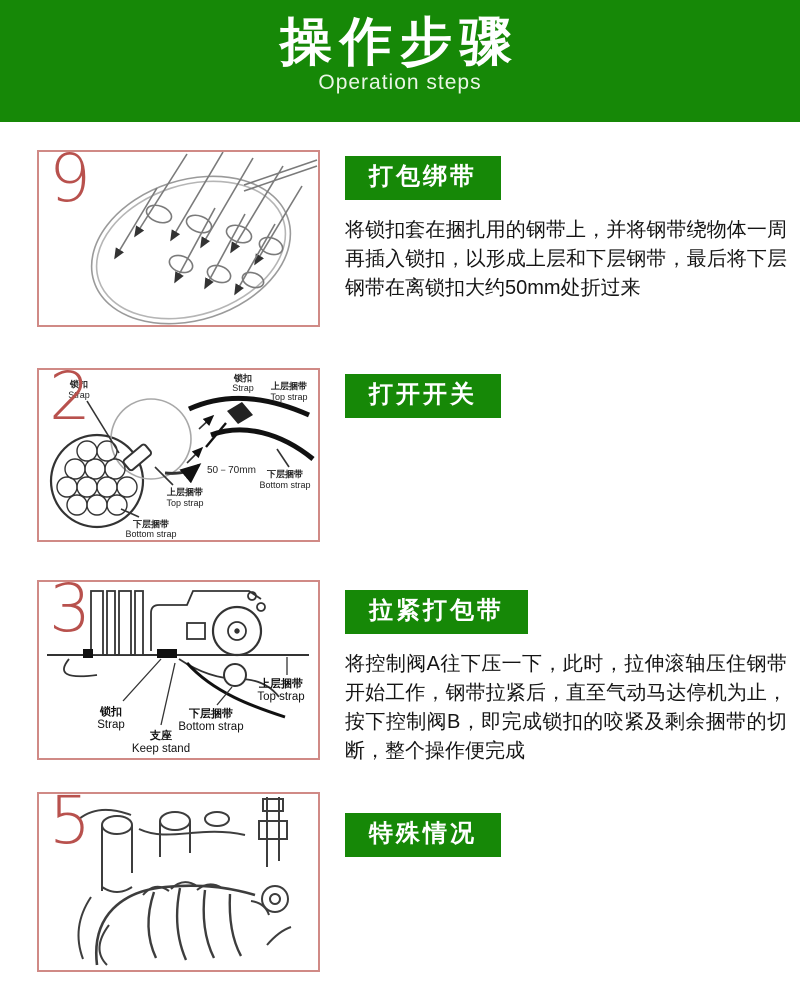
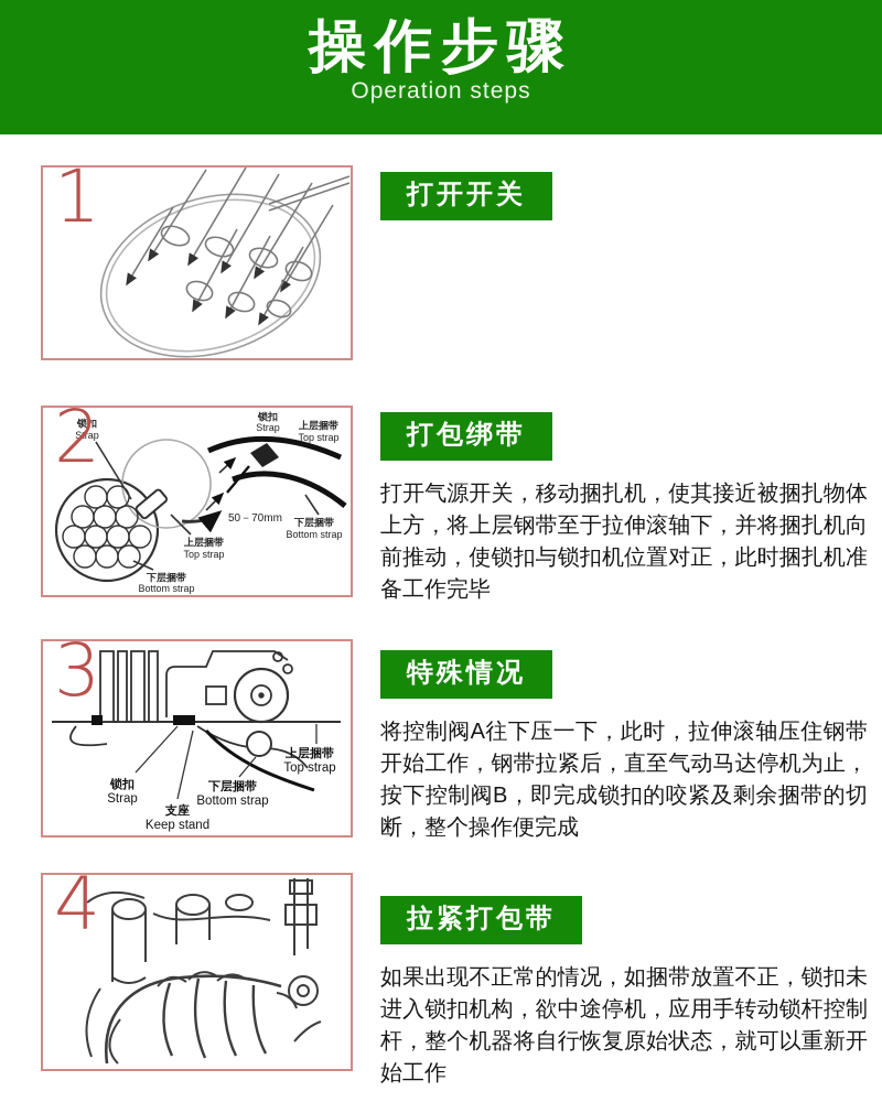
  操作步骤
  Operation steps
- 9
+ 1
- 打包绑带
+ 打开开关
- 将锁扣套在捆扎用的钢带上，并将钢带绕物体一周再插入锁扣，以形成上层和下层钢带，最后将下层钢带在离锁扣大约50mm处折过来
  锁扣
  Strap
  锁扣
  Strap
  上层捆带
  Top strap
  下层捆带
  Bottom strap
  50－70mm
  上层捆带
  Top strap
  下层捆带
  Bottom strap
  2
- 打开开关
+ 打包绑带
+ 打开气源开关，移动捆扎机，使其接近被捆扎物体上方，将上层钢带至于拉伸滚轴下，并将捆扎机向前推动，使锁扣与锁扣机位置对正，此时捆扎机准备工作完毕
  上层捆带
  Top strap
  下层捆带
  Bottom strap
  锁扣
  Strap
  支座
  Keep stand
  3
- 拉紧打包带
+ 特殊情况
  将控制阀A往下压一下，此时，拉伸滚轴压住钢带开始工作，钢带拉紧后，直至气动马达停机为止，按下控制阀B，即完成锁扣的咬紧及剩余捆带的切断，整个操作便完成
- 5
+ 4
- 特殊情况
+ 拉紧打包带
+ 如果出现不正常的情况，如捆带放置不正，锁扣未进入锁扣机构，欲中途停机，应用手转动锁杆控制杆，整个机器将自行恢复原始状态，就可以重新开始工作
